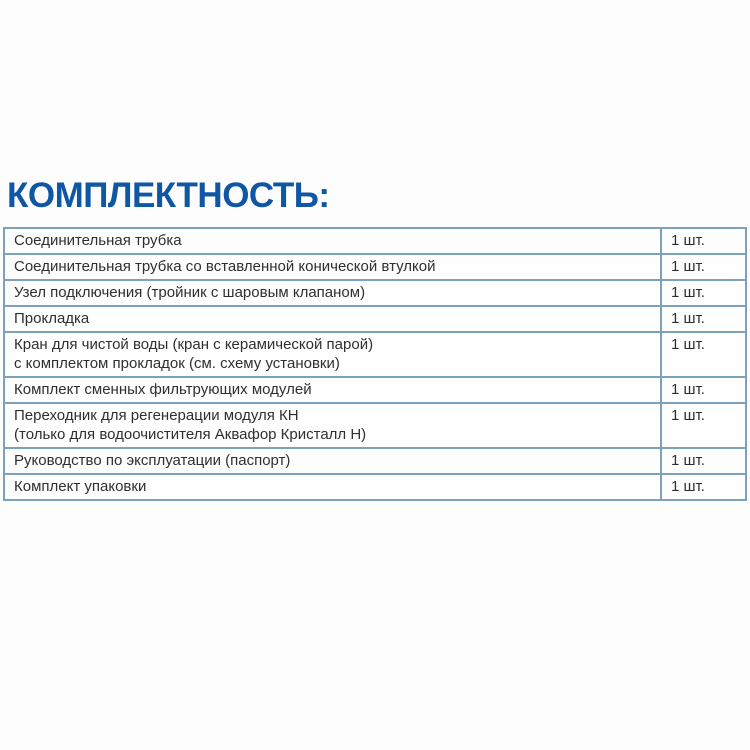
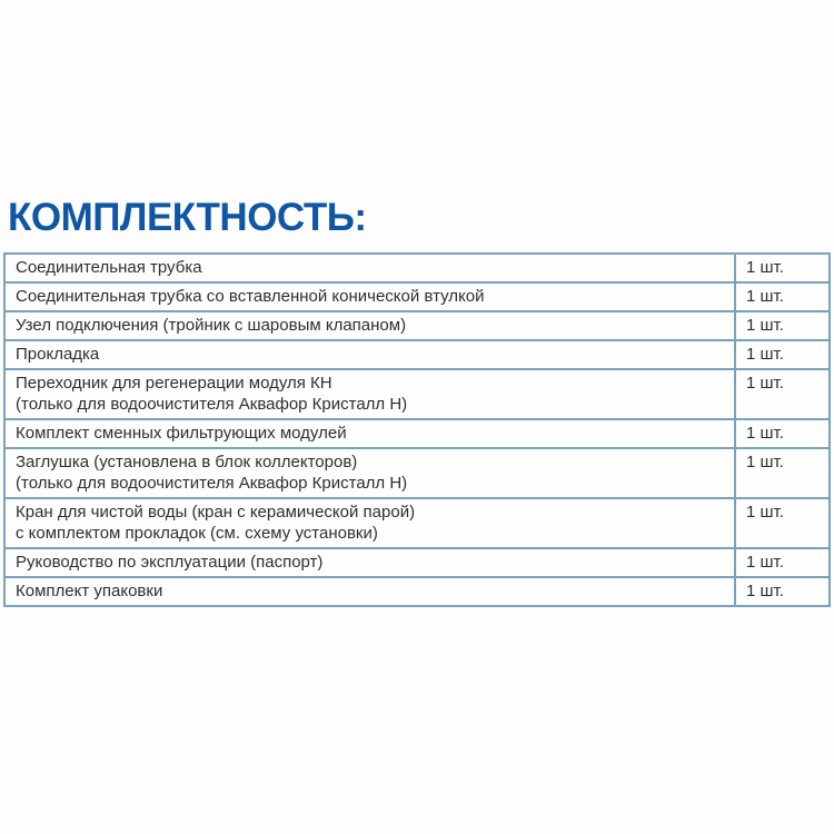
  КОМПЛЕКТНОСТЬ:
  Соединительная трубка	1 шт.
  Соединительная трубка со вставленной конической втулкой	1 шт.
  Узел подключения (тройник с шаровым клапаном)	1 шт.
  Прокладка	1 шт.
- Кран для чистой воды (кран с керамической парой) с комплектом прокладок (см. схему установки)	1 шт.
+ Переходник для регенерации модуля КН (только для водоочистителя Аквафор Кристалл Н)	1 шт.
  Комплект сменных фильтрующих модулей	1 шт.
+ Заглушка (установлена в блок коллекторов) (только для водоочистителя Аквафор Кристалл Н)	1 шт.
- Переходник для регенерации модуля КН (только для водоочистителя Аквафор Кристалл Н)	1 шт.
+ Кран для чистой воды (кран с керамической парой) с комплектом прокладок (см. схему установки)	1 шт.
  Руководство по эксплуатации (паспорт)	1 шт.
  Комплект упаковки	1 шт.
